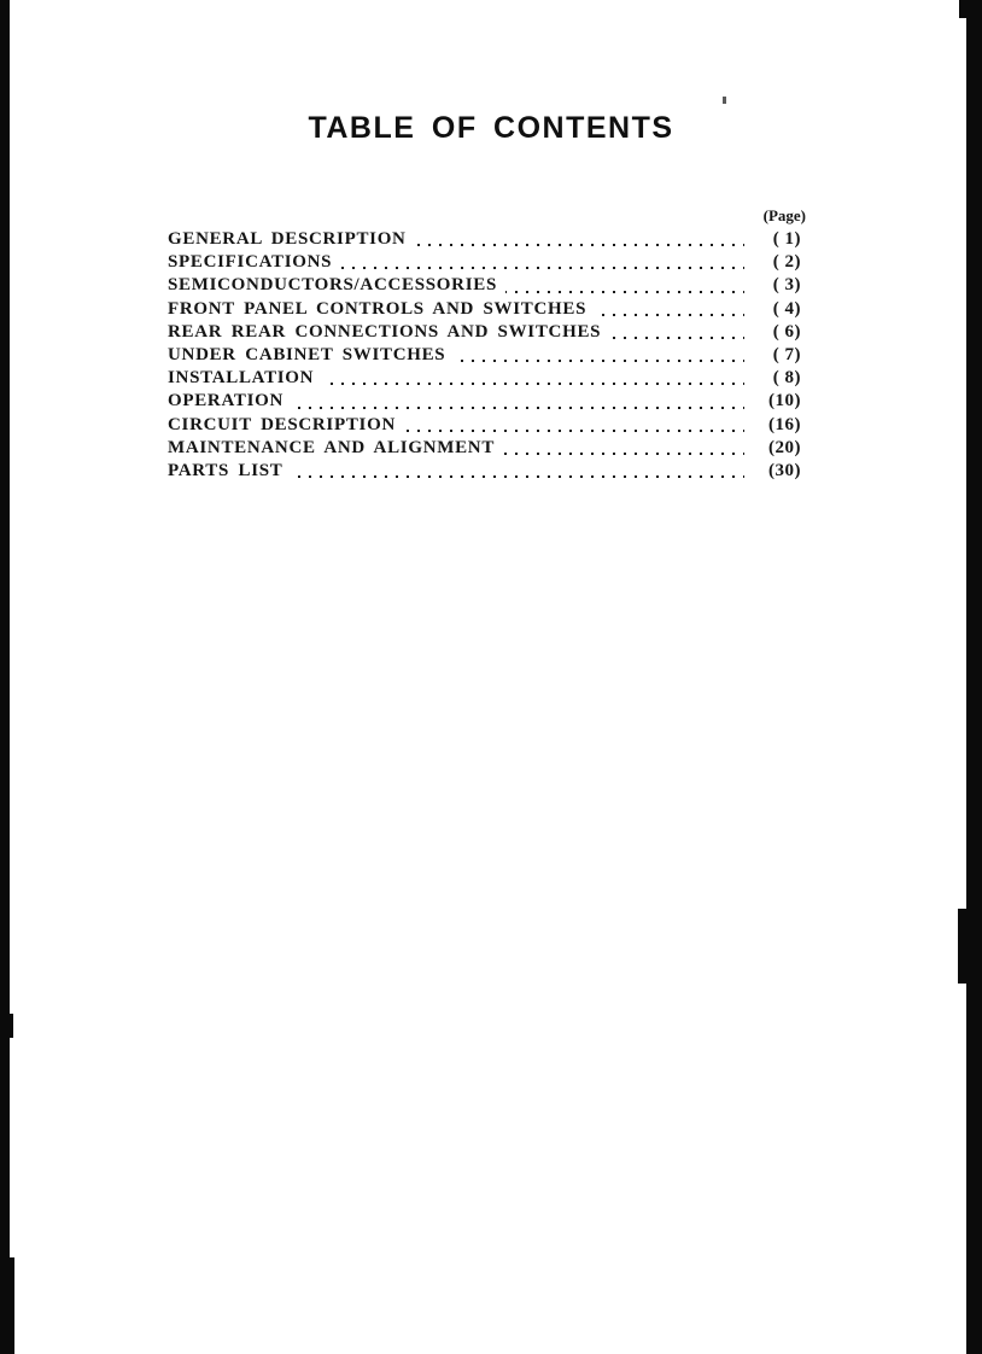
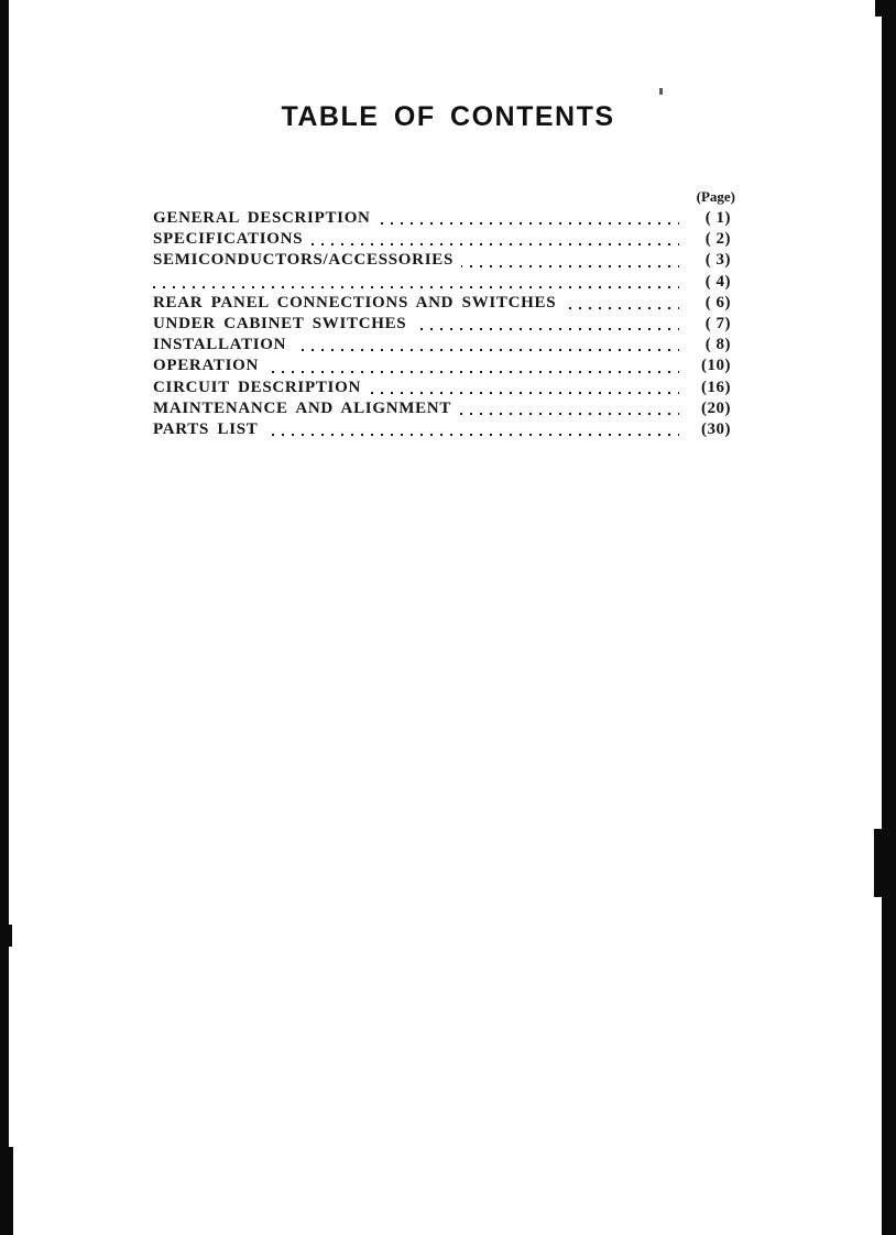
  TABLE OF CONTENTS
  (Page)
  GENERAL DESCRIPTION
  ( 1)
  SPECIFICATIONS
  ( 2)
  SEMICONDUCTORS/ACCESSORIES
  ( 3)
- FRONT PANEL CONTROLS AND SWITCHES
  ( 4)
- REAR REAR CONNECTIONS AND SWITCHES
+ REAR PANEL CONNECTIONS AND SWITCHES
  ( 6)
  UNDER CABINET SWITCHES
  ( 7)
  INSTALLATION
  ( 8)
  OPERATION
  (10)
  CIRCUIT DESCRIPTION
  (16)
  MAINTENANCE AND ALIGNMENT
  (20)
  PARTS LIST
  (30)
